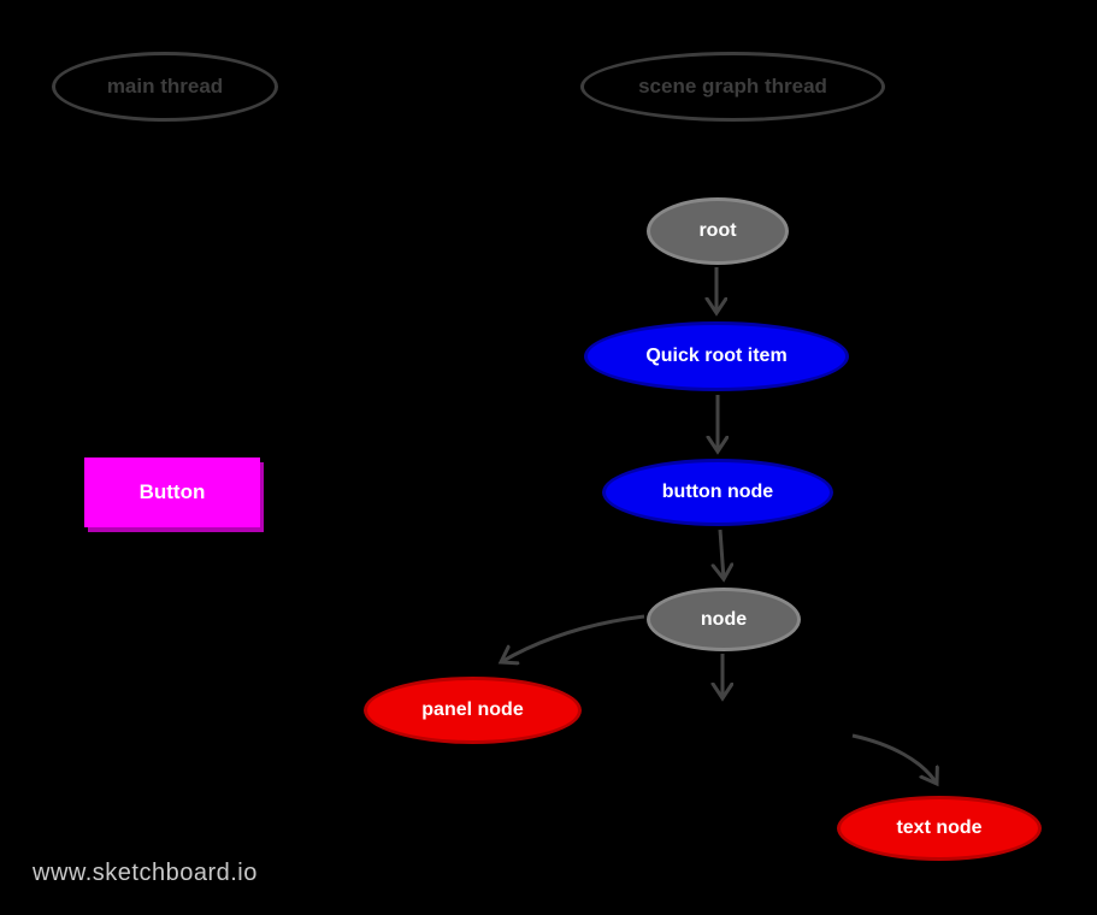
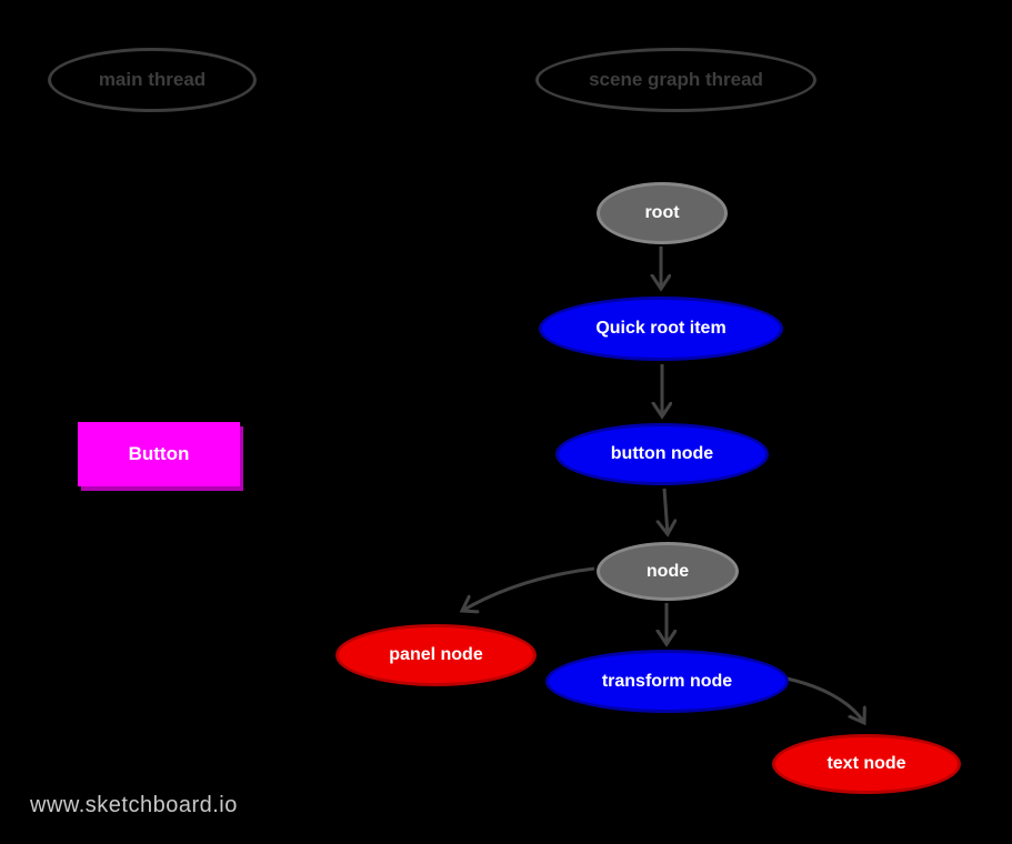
  main thread
  scene graph thread
  Button
  root
  Quick root item
  button node
  node
  panel node
+ transform node
  text node
  www.sketchboard.io
